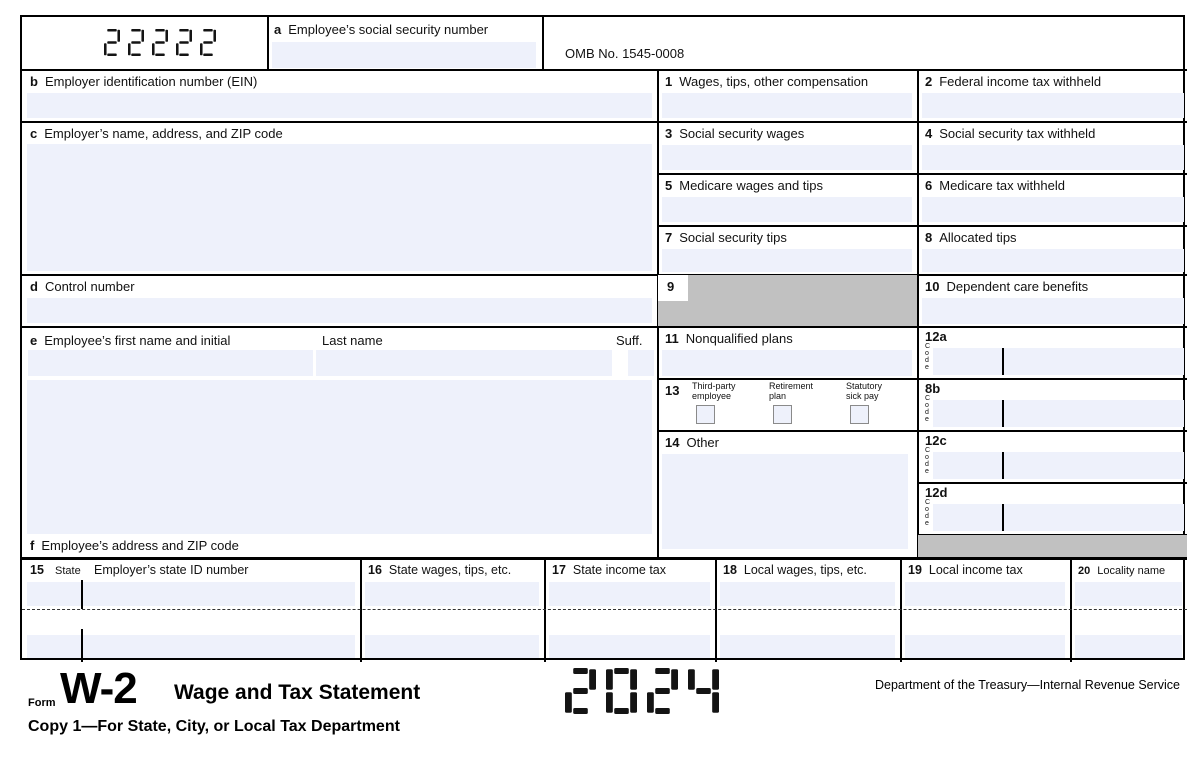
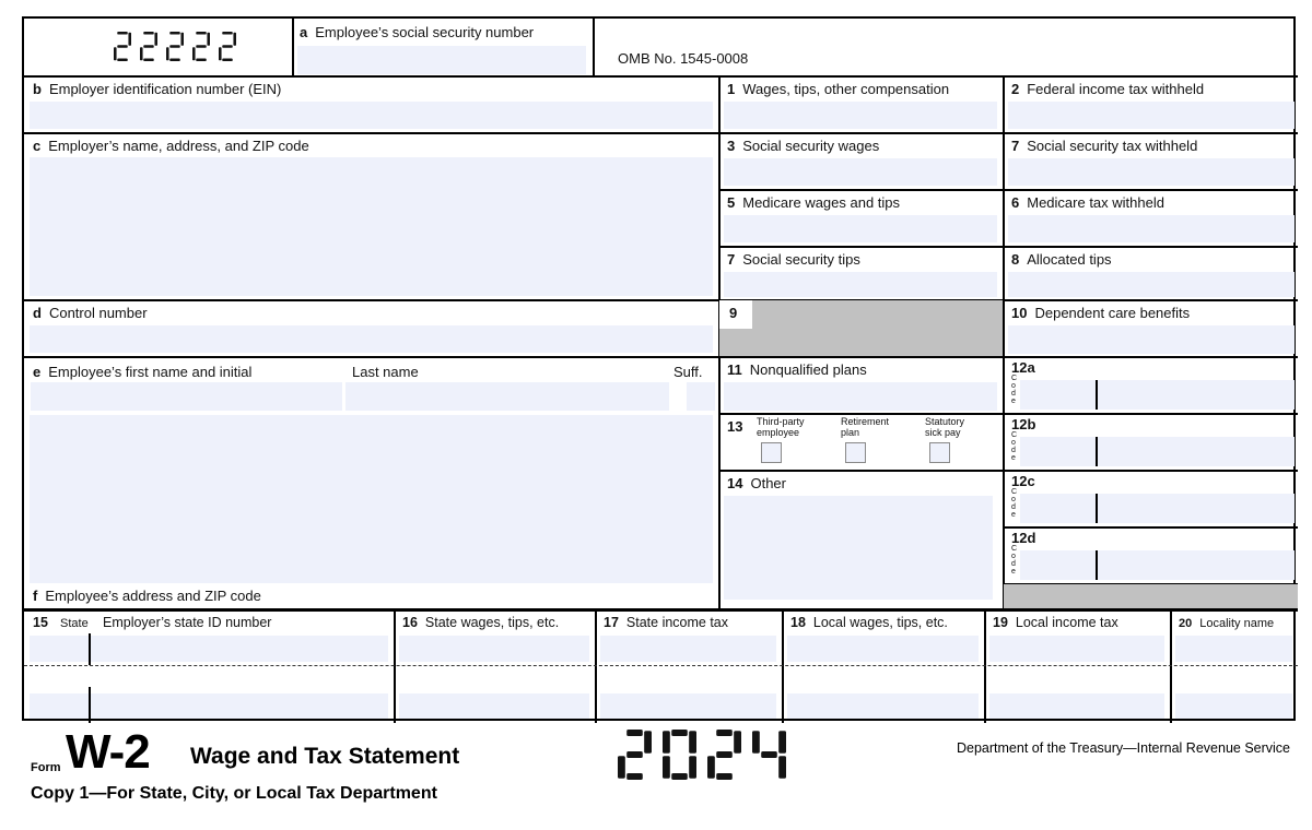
  a Employee’s social security number
  OMB No. 1545-0008
  b Employer identification number (EIN)
  c Employer’s name, address, and ZIP code
  d Control number
  e Employee’s first name and initial
  Last name
  Suff.
  f Employee’s address and ZIP code
  1 Wages, tips, other compensation
  3 Social security wages
  5 Medicare wages and tips
  7 Social security tips
  9
  11 Nonqualified plans
  13
  Third-party
  employee
  Retirement
  plan
  Statutory
  sick pay
  14 Other
  2 Federal income tax withheld
- 4 Social security tax withheld
+ 7 Social security tax withheld
  6 Medicare tax withheld
  8 Allocated tips
  10 Dependent care benefits
  12a
- 8b
+ 12b
  12c
  12d
  15
  State
  Employer’s state ID number
  16 State wages, tips, etc.
  17 State income tax
  18 Local wages, tips, etc.
  19 Local income tax
  20 Locality name
  Form
  W-2
  Wage and Tax Statement
  Department of the Treasury—Internal Revenue Service
  Copy 1—For State, City, or Local Tax Department
